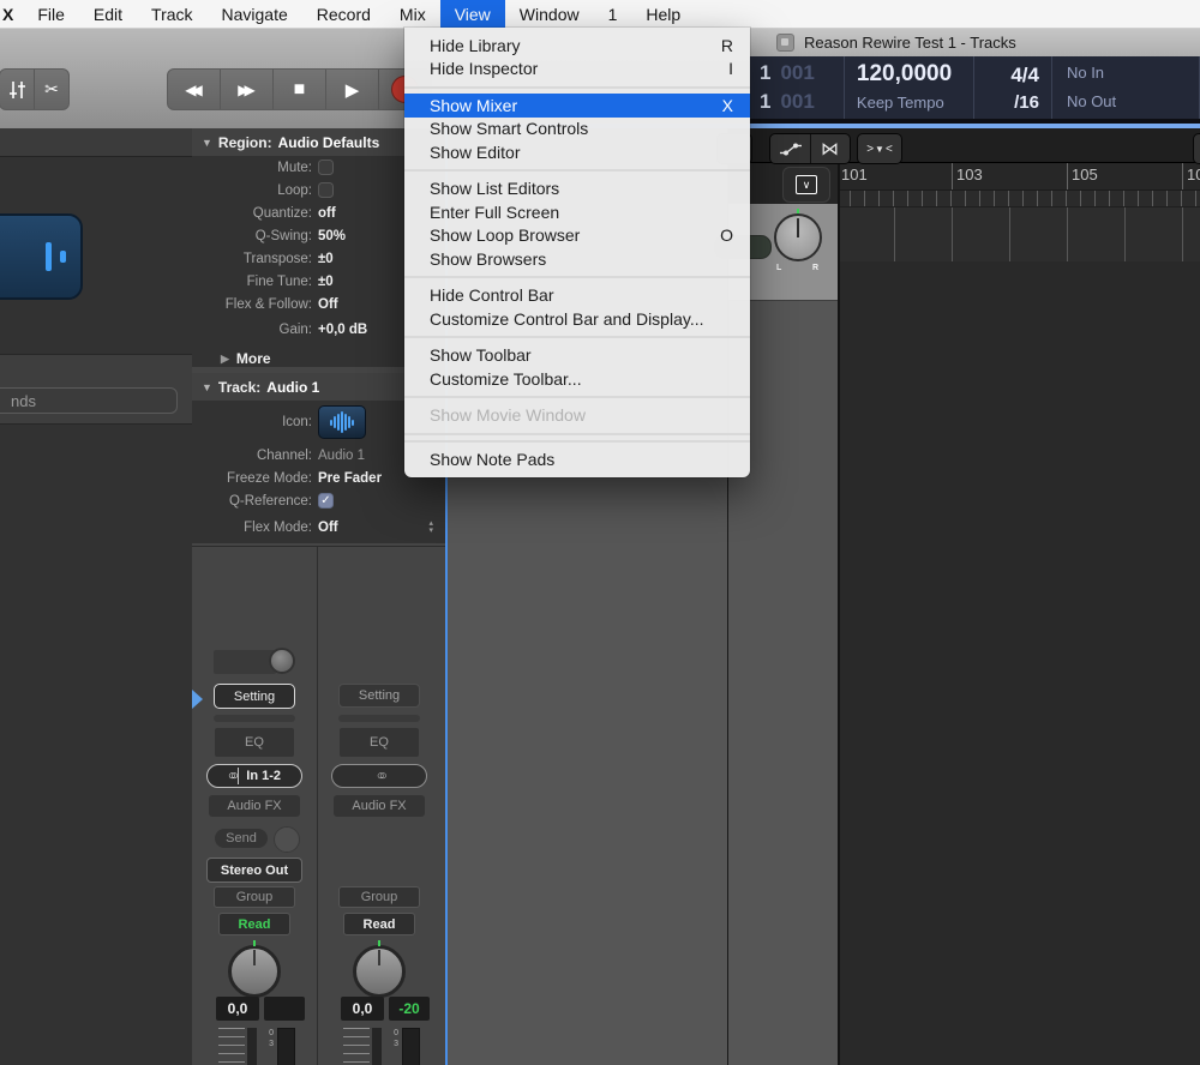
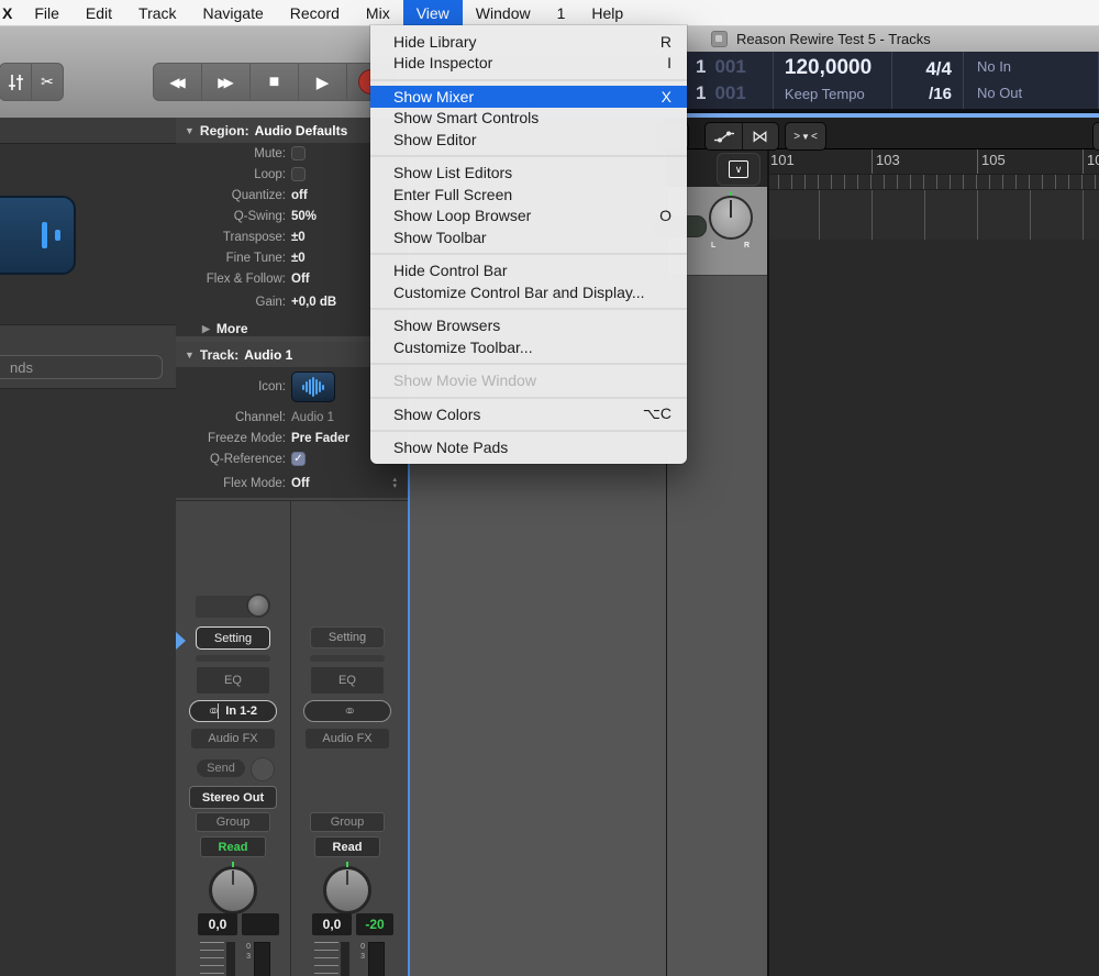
  ✂
  ◀◀
  ▶▶
  ■
  ▶
- Reason Rewire Test 1 - Tracks
+ Reason Rewire Test 5 - Tracks
  1
  001
  1
  001
  120,0000
  Keep Tempo
  4/4
  /16
  No In
  No Out
  nds
  ▼
  Region:
  Audio Defaults
  Mute:
  Loop:
  Quantize:
  off
  Q-Swing:
  50%
  Transpose:
  ±0
  Fine Tune:
  ±0
  Flex & Follow:
  Off
  Gain:
  +0,0 dB
  ▶
  More
  ▼
  Track:
  Audio 1
  Icon:
  Channel:
  Audio 1
  Freeze Mode:
  Pre Fader
  Q-Reference:
  ✓
  Flex Mode:
  Off
  Setting
  EQ
  ○○
  In 1-2
  Audio FX
  Send
  Stereo Out
  Group
  Read
  0,0
  Setting
  EQ
  ○○
  Audio FX
  Group
  Read
  0,0
  -20
  ⋈
  >
  ▼
  <
  ∨
  101
  103
  105
  X
  File
  Edit
  Track
  Navigate
  Record
  Mix
  View
  Window
  1
  Help
  Hide Library
  R
  Hide Inspector
  I
  Show Mixer
  X
  Show Smart Controls
  Show Editor
  Show List Editors
  Enter Full Screen
  Show Loop Browser
  O
- Show Browsers
+ Show Toolbar
  Hide Control Bar
  Customize Control Bar and Display...
- Show Toolbar
+ Show Browsers
  Customize Toolbar...
  Show Movie Window
+ Show Colors
+ ⌥C
  Show Note Pads
